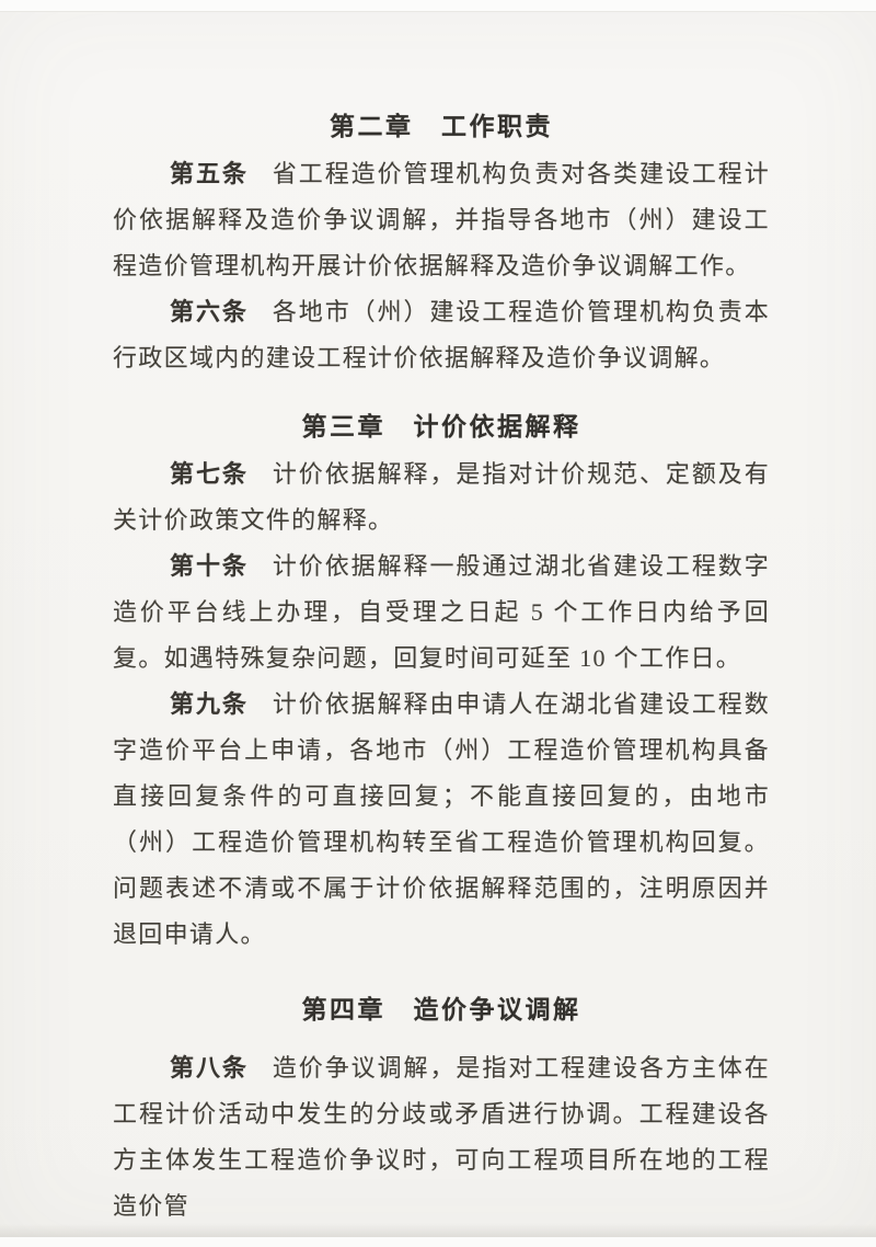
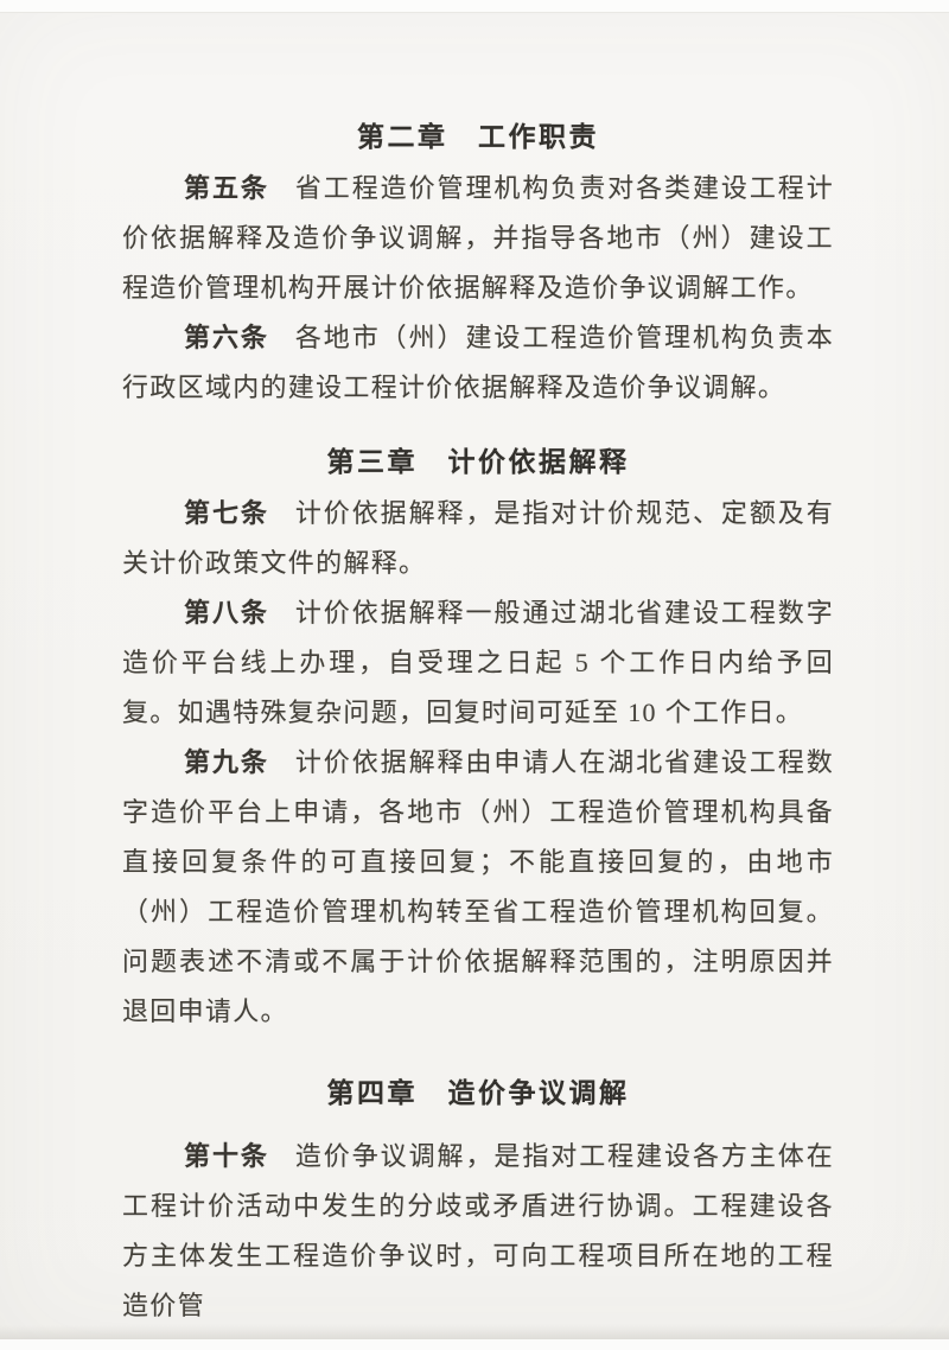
  第二章 工作职责
  第五条 省工程造价管理机构负责对各类建设工程计价依据解释及造价争议调解，并指导各地市（州）建设工程造价管理机构开展计价依据解释及造价争议调解工作。
  第六条 各地市（州）建设工程造价管理机构负责本行政区域内的建设工程计价依据解释及造价争议调解。
  第三章 计价依据解释
  第七条 计价依据解释，是指对计价规范、定额及有关计价政策文件的解释。
- 第十条 计价依据解释一般通过湖北省建设工程数字造价平台线上办理，自受理之日起 5 个工作日内给予回复。如遇特殊复杂问题，回复时间可延至 10 个工作日。
+ 第八条 计价依据解释一般通过湖北省建设工程数字造价平台线上办理，自受理之日起 5 个工作日内给予回复。如遇特殊复杂问题，回复时间可延至 10 个工作日。
  第九条 计价依据解释由申请人在湖北省建设工程数字造价平台上申请，各地市（州）工程造价管理机构具备直接回复条件的可直接回复；不能直接回复的，由地市（州）工程造价管理机构转至省工程造价管理机构回复。问题表述不清或不属于计价依据解释范围的，注明原因并退回申请人。
  第四章 造价争议调解
- 第八条 造价争议调解，是指对工程建设各方主体在工程计价活动中发生的分歧或矛盾进行协调。工程建设各方主体发生工程造价争议时，可向工程项目所在地的工程造价管
+ 第十条 造价争议调解，是指对工程建设各方主体在工程计价活动中发生的分歧或矛盾进行协调。工程建设各方主体发生工程造价争议时，可向工程项目所在地的工程造价管
